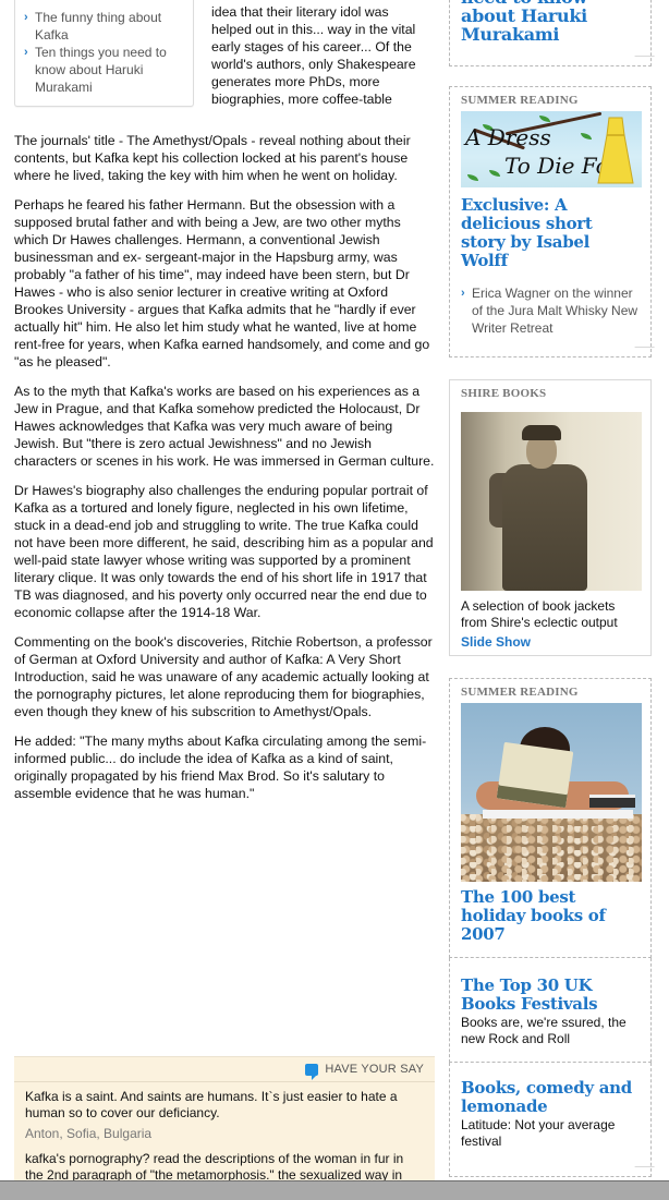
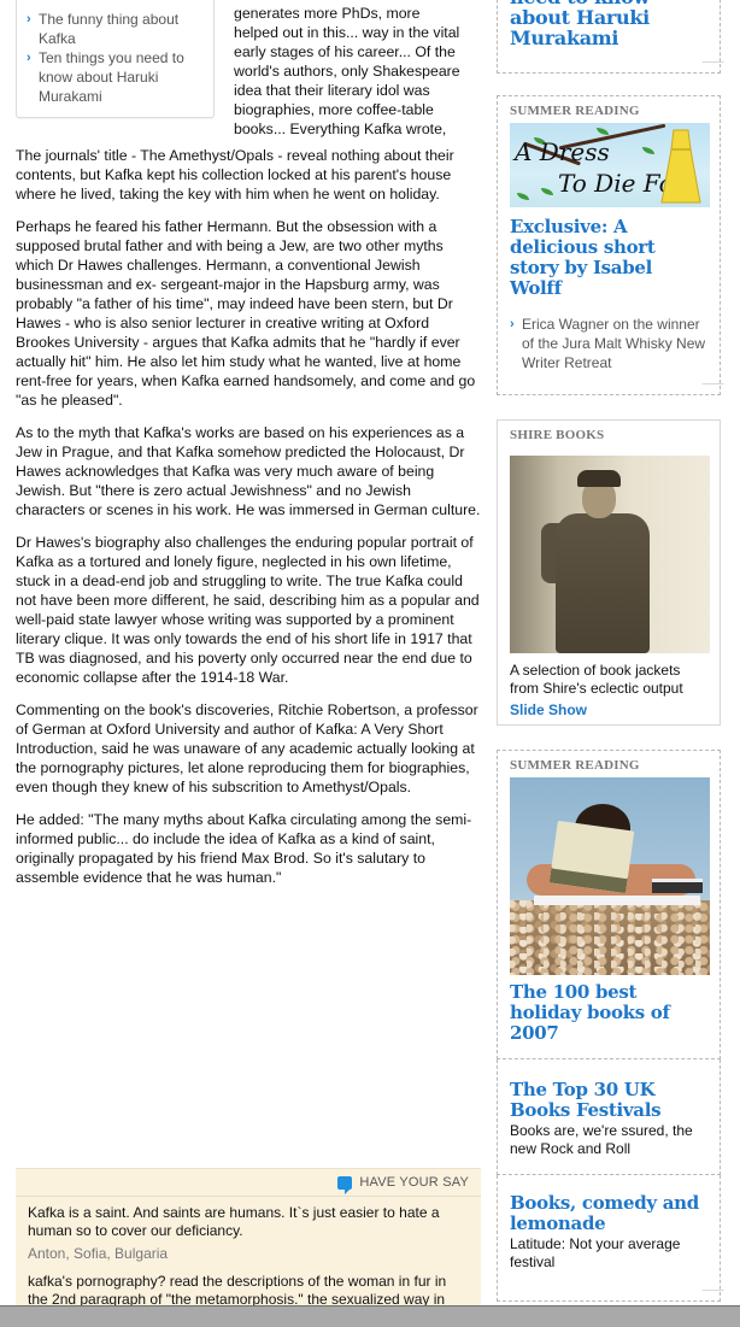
  ›
  The funny thing about Kafka
  ›
  Ten things you need to know about Haruki Murakami
- idea that their literary idol was
+ generates more PhDs, more
  helped out in this... way in the vital
  early stages of his career... Of the
  world's authors, only Shakespeare
- generates more PhDs, more
+ idea that their literary idol was
  biographies, more coffee-table
+ books... Everything Kafka wrote,
  The journals' title - The Amethyst/Opals - reveal nothing about their contents, but Kafka kept his collection locked at his parent's house where he lived, taking the key with him when he went on holiday.
  Perhaps he feared his father Hermann. But the obsession with a supposed brutal father and with being a Jew, are two other myths which Dr Hawes challenges. Hermann, a conventional Jewish businessman and ex- sergeant-major in the Hapsburg army, was probably "a father of his time", may indeed have been stern, but Dr Hawes - who is also senior lecturer in creative writing at Oxford Brookes University - argues that Kafka admits that he "hardly if ever actually hit" him. He also let him study what he wanted, live at home rent-free for years, when Kafka earned handsomely, and come and go "as he pleased".
  As to the myth that Kafka's works are based on his experiences as a Jew in Prague, and that Kafka somehow predicted the Holocaust, Dr Hawes acknowledges that Kafka was very much aware of being Jewish. But "there is zero actual Jewishness" and no Jewish characters or scenes in his work. He was immersed in German culture.
  Dr Hawes's biography also challenges the enduring popular portrait of Kafka as a tortured and lonely figure, neglected in his own lifetime, stuck in a dead-end job and struggling to write. The true Kafka could not have been more different, he said, describing him as a popular and well-paid state lawyer whose writing was supported by a prominent literary clique. It was only towards the end of his short life in 1917 that TB was diagnosed, and his poverty only occurred near the end due to economic collapse after the 1914-18 War.
  Commenting on the book's discoveries, Ritchie Robertson, a professor of German at Oxford University and author of Kafka: A Very Short Introduction, said he was unaware of any academic actually looking at the pornography pictures, let alone reproducing them for biographies, even though they knew of his subscrition to Amethyst/Opals.
  He added: "The many myths about Kafka circulating among the semi-informed public... do include the idea of Kafka as a kind of saint, originally propagated by his friend Max Brod. So it's salutary to assemble evidence that he was human."
  HAVE YOUR SAY
  Kafka is a saint. And saints are humans. It`s just easier to hate a human so to cover our deficiancy.
  Anton, Sofia, Bulgaria
  kafka's pornography? read the descriptions of the woman in fur in the 2nd paragraph of "the metamorphosis." the sexualized way in
  SUMMER READING
  A Dress
  To Die F
  Exclusive: A delicious short story by Isabel Wolff
  ›
  Erica Wagner on the winner of the Jura Malt Whisky New Writer Retreat
  SHIRE BOOKS
  A selection of book jackets from Shire's eclectic output
  Slide Show
  SUMMER READING
  The 100 best holiday books of 2007
  The Top 30 UK Books Festivals
  Books are, we're ssured, the new Rock and Roll
  Books, comedy and lemonade
  Latitude: Not your average festival
